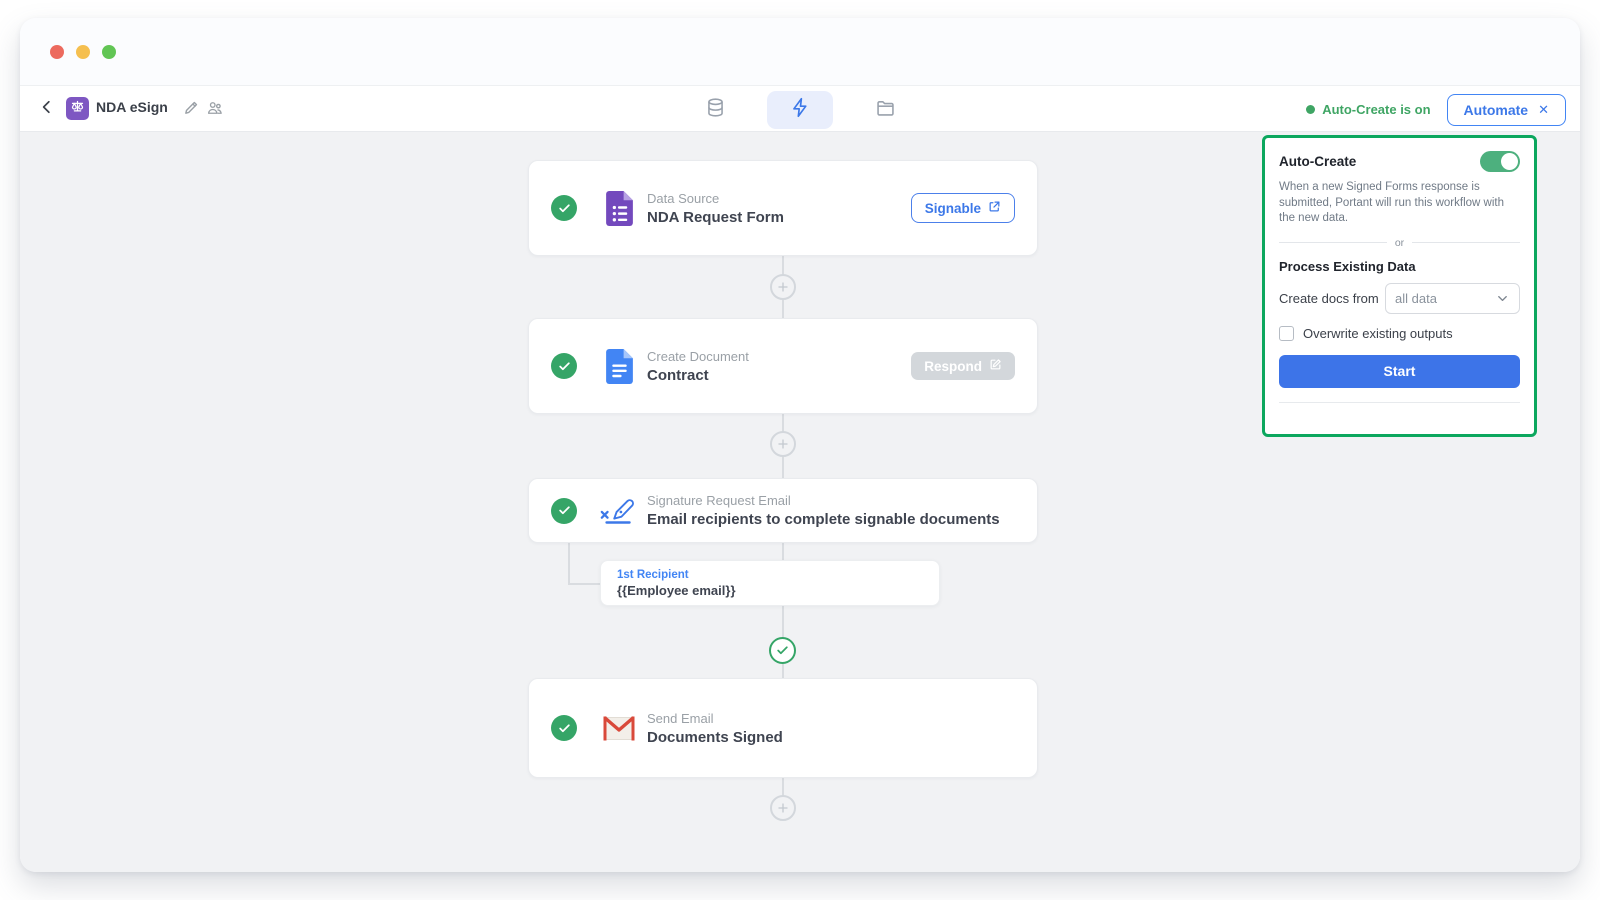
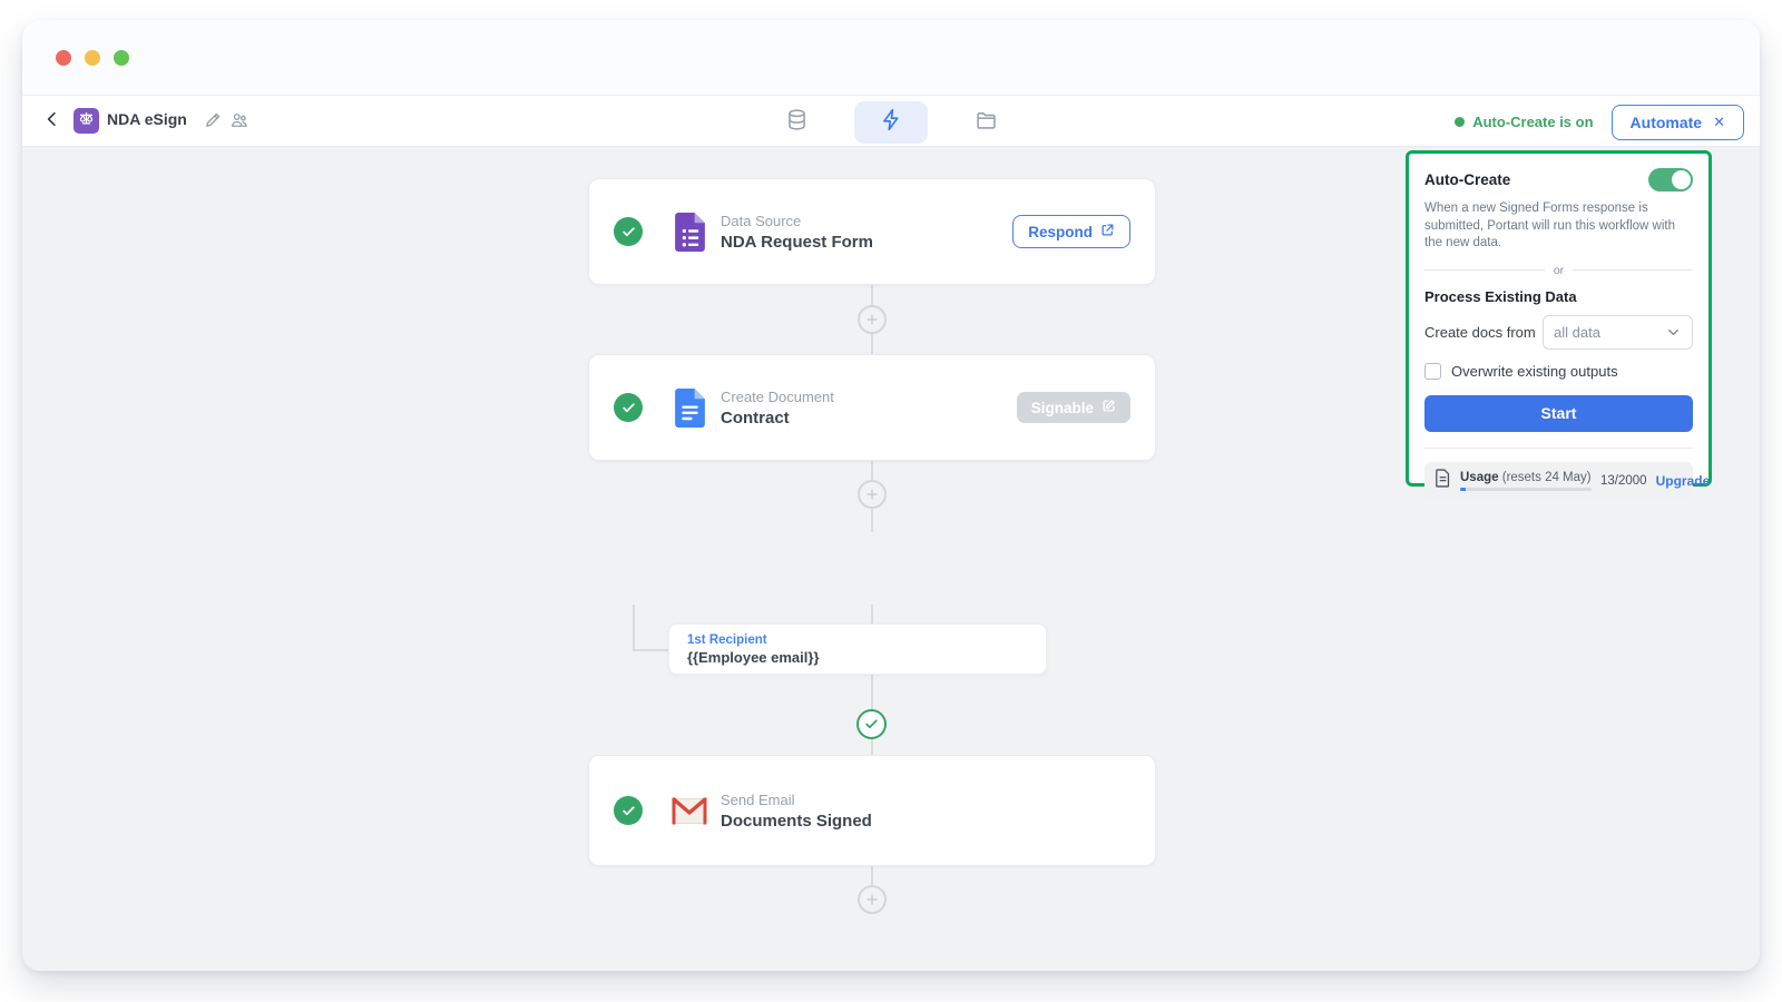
  NDA eSign
  Auto-Create is on
  Automate
  ✕
  Data Source
  NDA Request Form
- Signable
+ Respond
  Create Document
  Contract
- Respond
+ Signable
- Signature Request Email
- Email recipients to complete signable documents
  1st Recipient
  {{Employee email}}
  Send Email
  Documents Signed
  Auto-Create
  When a new Signed Forms response is submitted, Portant will run this workflow with the new data.
  or
  Process Existing Data
  Create docs from
  all data
  Overwrite existing outputs
  Start
+ Usage (resets 24 May)
+ 13/2000
+ Upgrade
